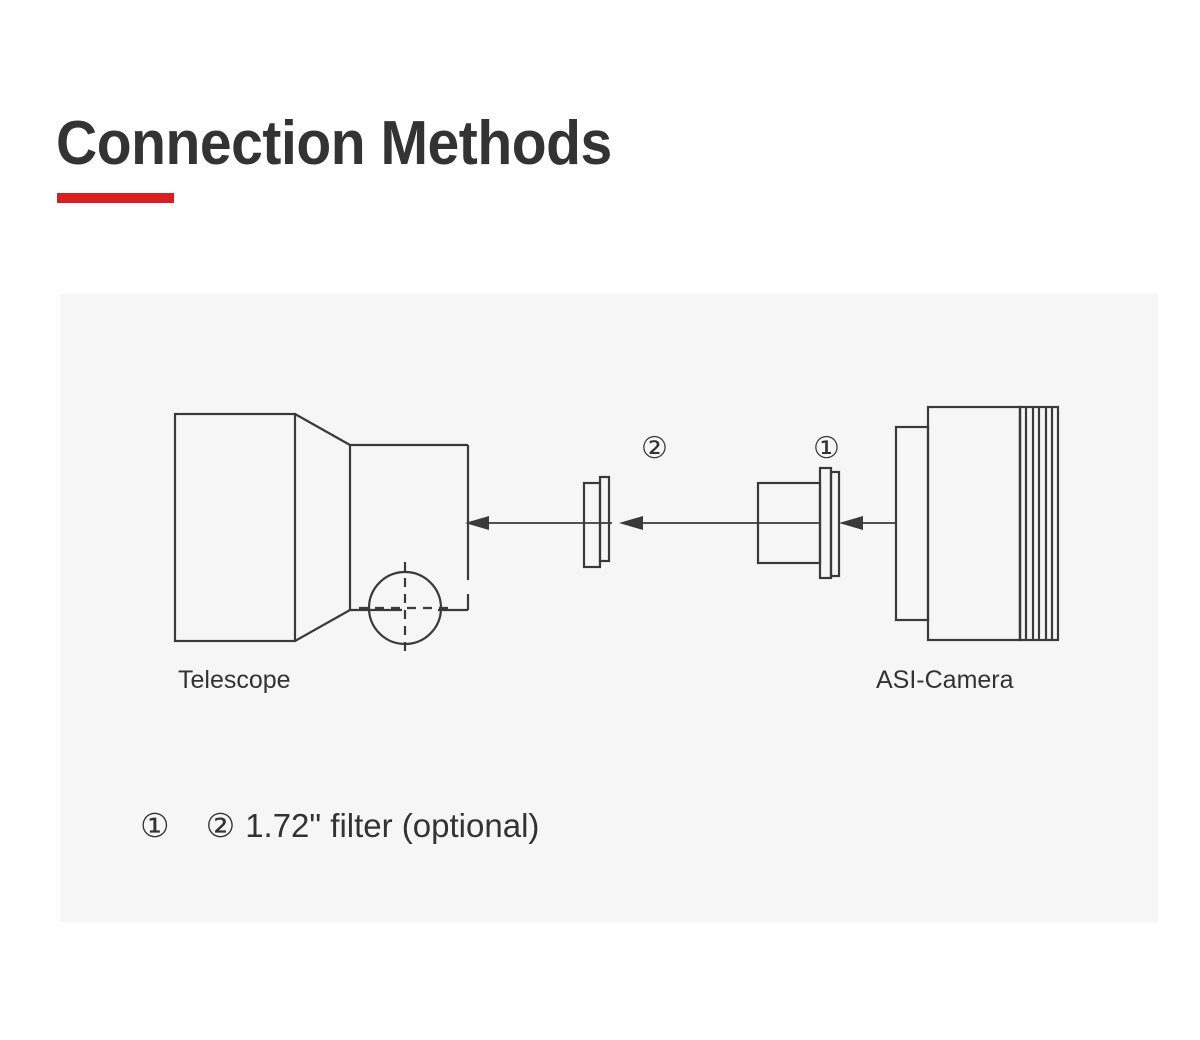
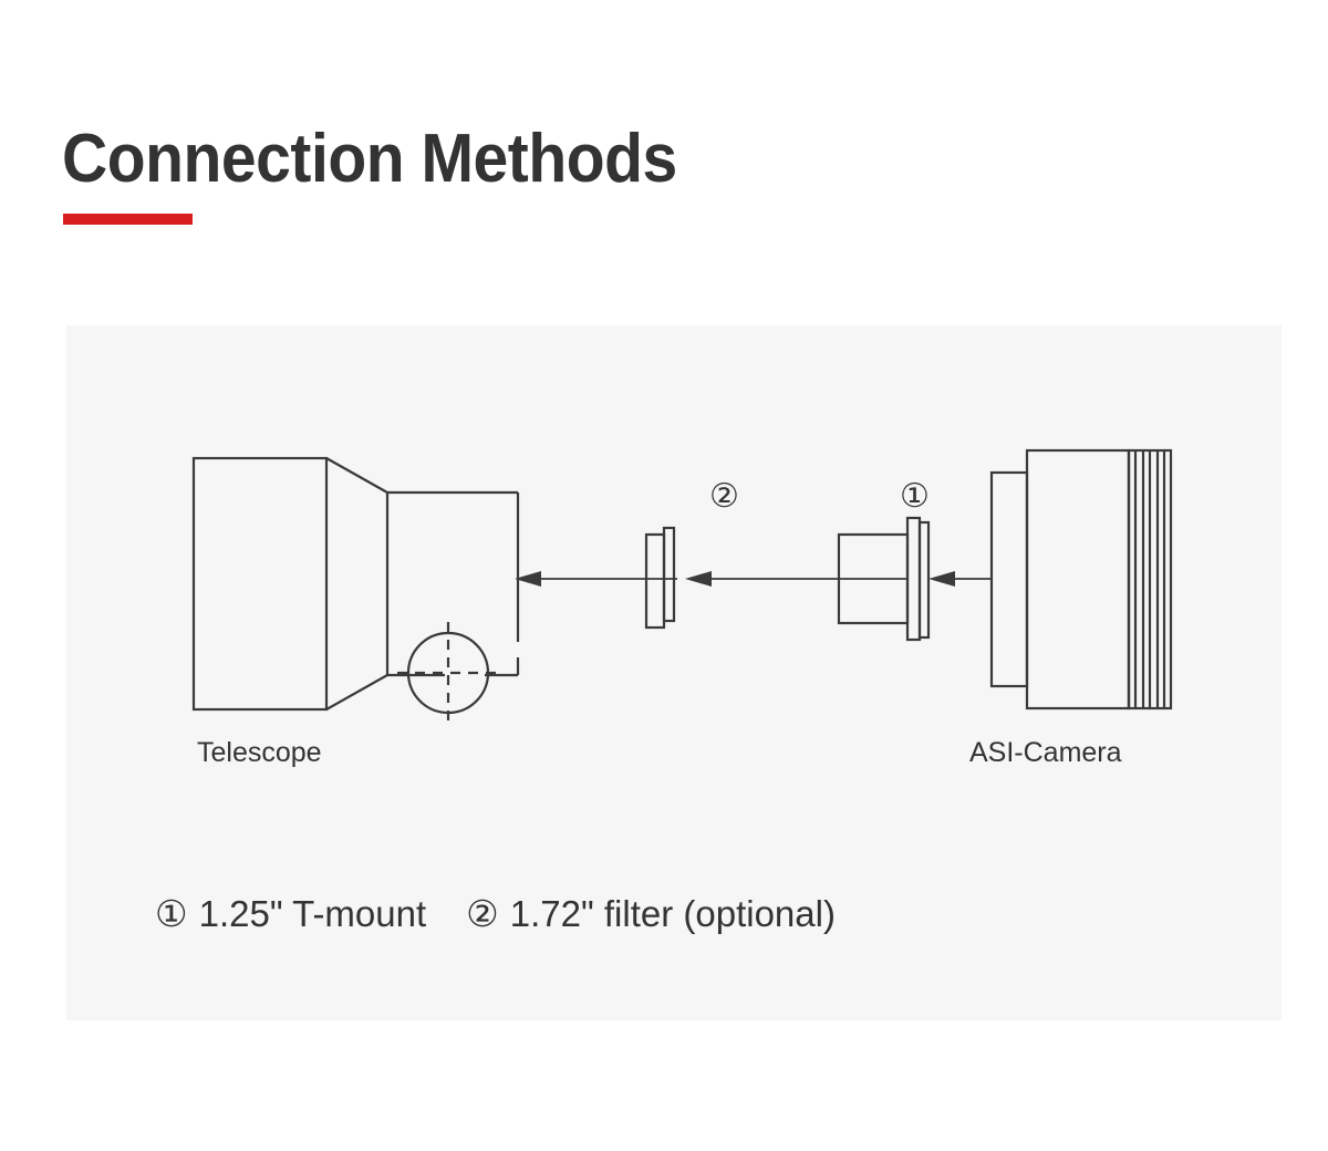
  Connection Methods
  ②
  ①
  Telescope
  ASI-Camera
  ①
+ 1.25" T-mount
  ②
  1.72" filter (optional)
